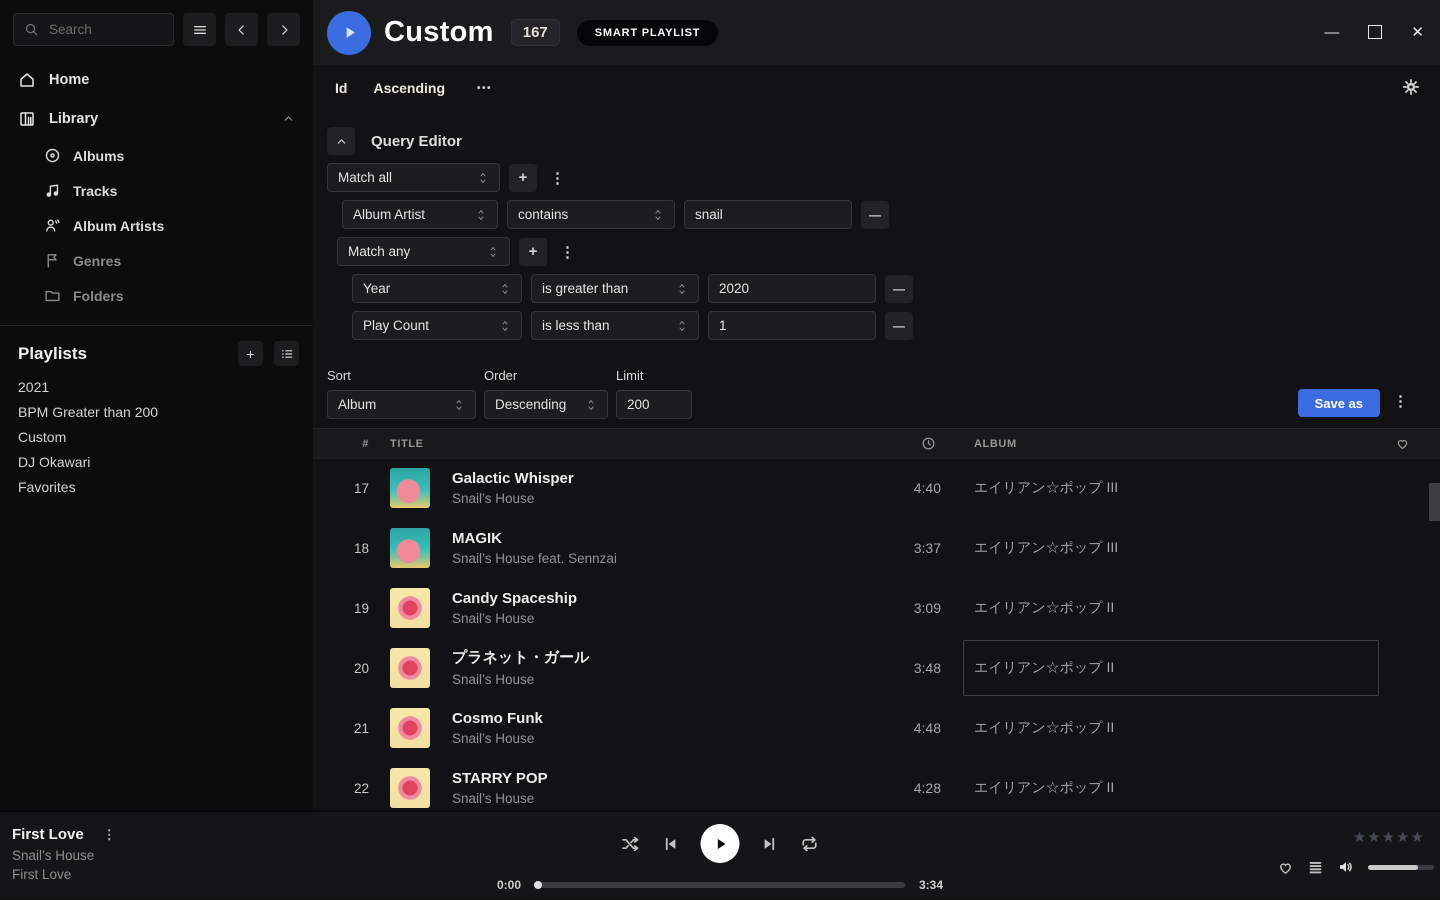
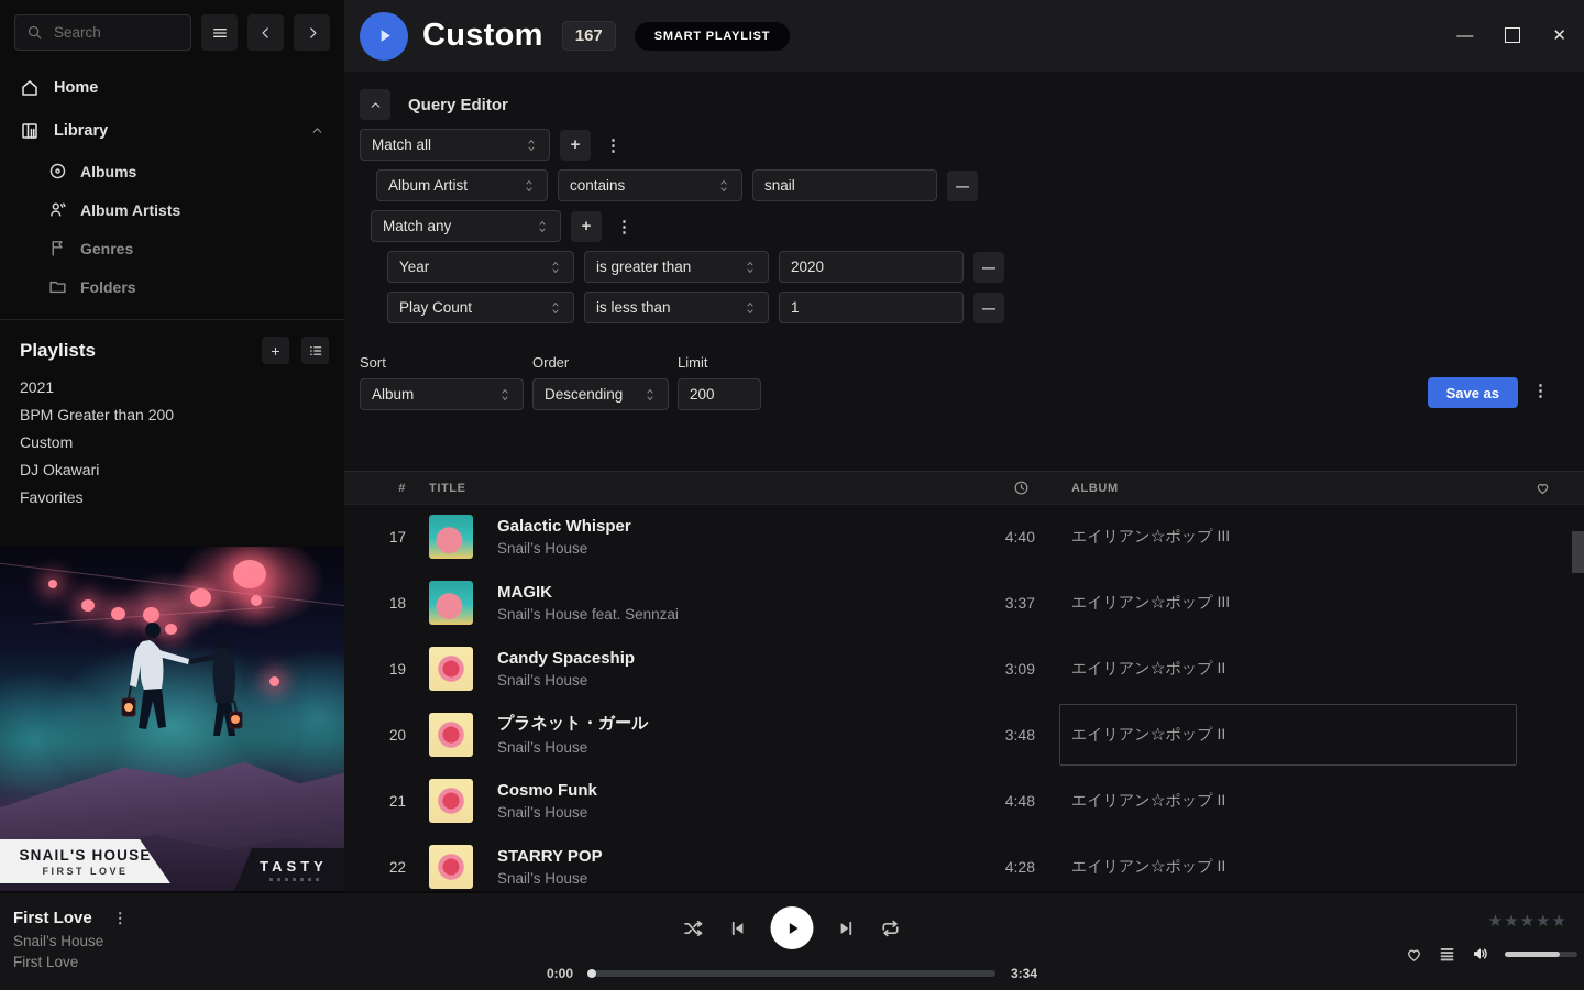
  Search
  Home
  Library
  Albums
- Tracks
  Album Artists
  Genres
  Folders
  Playlists
  +
  2021
  BPM Greater than 200
  Custom
  DJ Okawari
  Favorites
+ SNAIL'S HOUSE
+ FIRST LOVE
+ TASTY
  Custom
  167
  SMART PLAYLIST
  —
  ✕
- Id
- Ascending
- •••
  Query Editor
  Match all
  +
  ⋮
  Album Artist
  contains
  snail
  —
  Match any
  +
  ⋮
  Year
  is greater than
  2020
  —
  Play Count
  is less than
  1
  —
  Sort
  Album
  Order
  Descending
  Limit
  200
  Save as
  ⋮
  #
  TITLE
  ALBUM
  17
  Galactic Whisper
  Snail’s House
  4:40
  エイリアン☆ポップ III
  18
  MAGIK
  Snail’s House feat. Sennzai
  3:37
  エイリアン☆ポップ III
  19
  Candy Spaceship
  Snail’s House
  3:09
  エイリアン☆ポップ II
  20
  プラネット・ガール
  Snail’s House
  3:48
  エイリアン☆ポップ II
  21
  Cosmo Funk
  Snail’s House
  4:48
  エイリアン☆ポップ II
  22
  STARRY POP
  Snail’s House
  4:28
  エイリアン☆ポップ II
  First Love
  ⋮
  Snail’s House
  First Love
  0:00
  3:34
  ★
  ★
  ★
  ★
  ★
